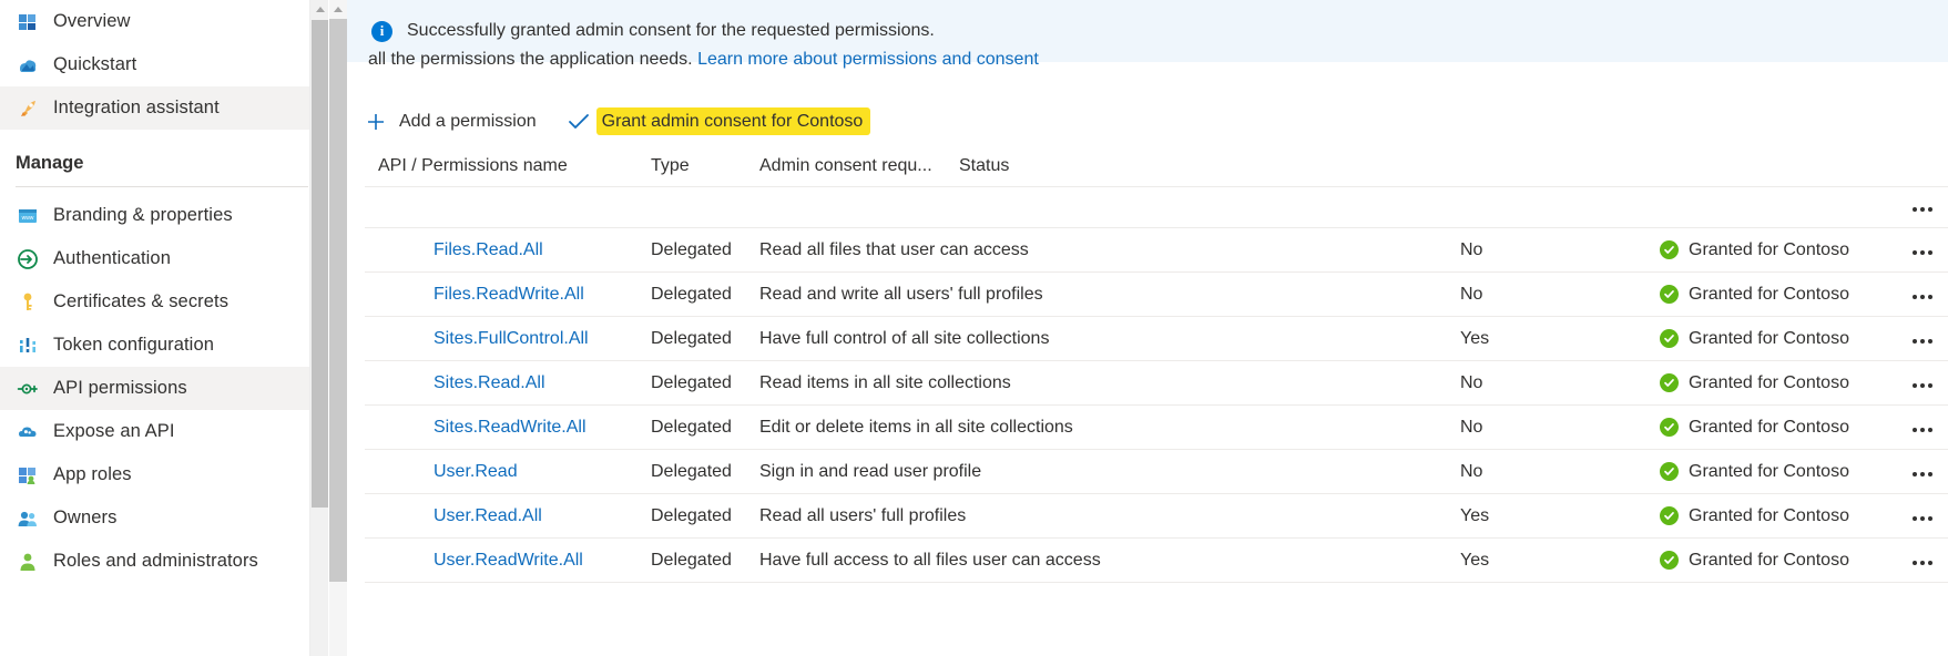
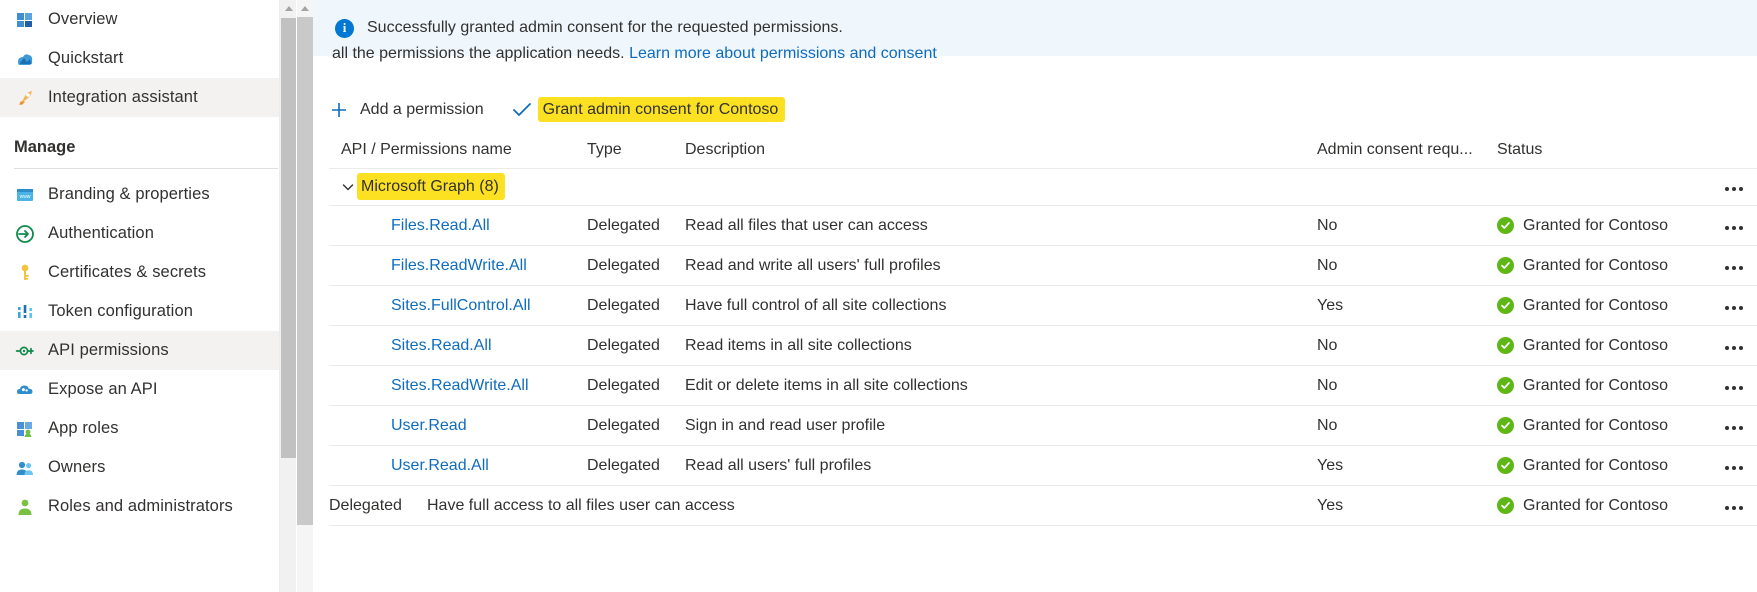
  Overview
  Quickstart
  Integration assistant
  Manage
  Branding & properties
  Authentication
  Certificates & secrets
  Token configuration
  API permissions
  Expose an API
  App roles
  Owners
  Roles and administrators
  i
  Successfully granted admin consent for the requested permissions.
  all the permissions the application needs. Learn more about permissions and consent
  Add a permission
  Grant admin consent for Contoso
  API / Permissions name
  Type
+ Description
  Admin consent requ...
  Status
+ Microsoft Graph (8)
  Files.Read.All
  Delegated
  Read all files that user can access
  No
  Granted for Contoso
  Files.ReadWrite.All
  Delegated
  Read and write all users' full profiles
  No
  Granted for Contoso
  Sites.FullControl.All
  Delegated
  Have full control of all site collections
  Yes
  Granted for Contoso
  Sites.Read.All
  Delegated
  Read items in all site collections
  No
  Granted for Contoso
  Sites.ReadWrite.All
  Delegated
  Edit or delete items in all site collections
  No
  Granted for Contoso
  User.Read
  Delegated
  Sign in and read user profile
  No
  Granted for Contoso
  User.Read.All
  Delegated
  Read all users' full profiles
  Yes
  Granted for Contoso
- User.ReadWrite.All
  Delegated
  Have full access to all files user can access
  Yes
  Granted for Contoso
